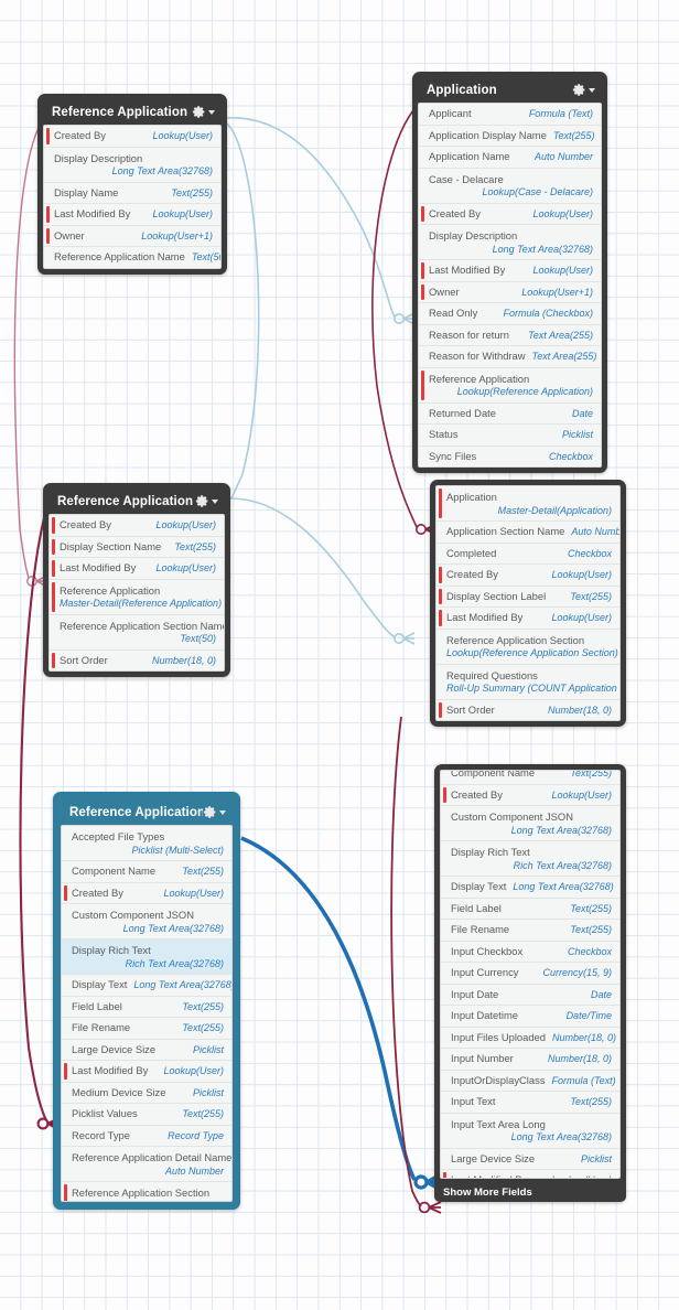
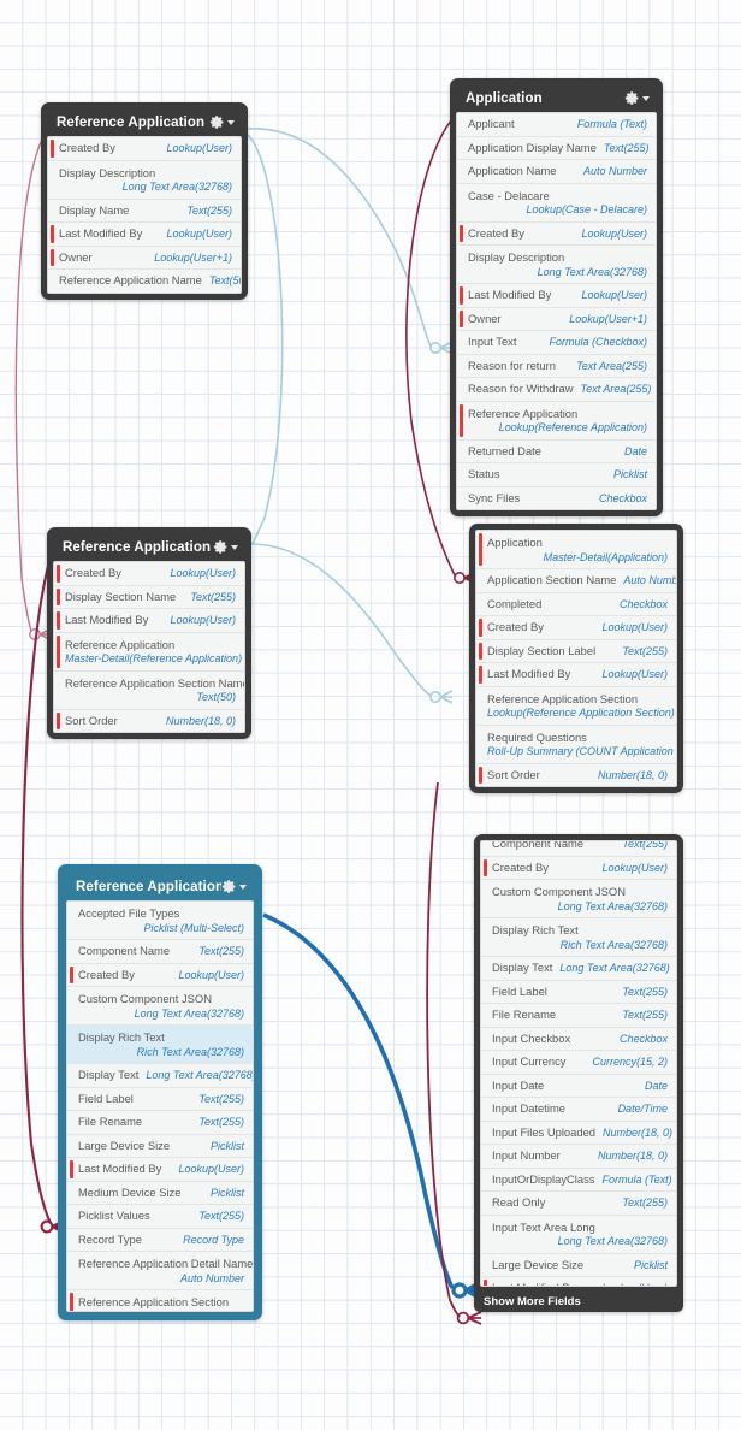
  Reference Application
  Created By
  Lookup(User)
  Display Description
  Long Text Area(32768)
  Display Name
  Text(255)
  Last Modified By
  Lookup(User)
  Owner
  Lookup(User+1)
  Reference Application Name
  Text(5
  Application
  Applicant
  Formula (Text)
  Application Display Name
  Text(255)
  Application Name
  Auto Number
  Case - Delacare
  Lookup(Case - Delacare)
  Created By
  Lookup(User)
  Display Description
  Long Text Area(32768)
  Last Modified By
  Lookup(User)
  Owner
  Lookup(User+1)
- Read Only
+ Input Text
  Formula (Checkbox)
  Reason for return
  Text Area(255)
  Reason for Withdraw
  Text Area(255)
  Reference Application
  Lookup(Reference Application)
  Returned Date
  Date
  Status
  Picklist
  Sync Files
  Checkbox
  Reference Application
  Created By
  Lookup(User)
  Display Section Name
  Text(255)
  Last Modified By
  Lookup(User)
  Reference Application
  Master-Detail(Reference Application)
  Reference Application Section Nam
  Text(50)
  Sort Order
  Number(18, 0)
  Application
  Master-Detail(Application)
  Application Section Name
  Auto Numb
  Completed
  Checkbox
  Created By
  Lookup(User)
  Display Section Label
  Text(255)
  Last Modified By
  Lookup(User)
  Reference Application Section
  Lookup(Reference Application Section)
  Required Questions
  Roll-Up Summary (COUNT Application
  Sort Order
  Number(18, 0)
  Reference Application
  Accepted File Types
  Picklist (Multi-Select)
  Component Name
  Text(255)
  Created By
  Lookup(User)
  Custom Component JSON
  Long Text Area(32768)
  Display Rich Text
  Rich Text Area(32768)
  Display Text
  Long Text Area(32768
  Field Label
  Text(255)
  File Rename
  Text(255)
  Large Device Size
  Picklist
  Last Modified By
  Lookup(User)
  Medium Device Size
  Picklist
  Picklist Values
  Text(255)
  Record Type
  Record Type
  Reference Application Detail Name
  Auto Number
  Reference Application Section
  Component Name
  Text(255)
  Created By
  Lookup(User)
  Custom Component JSON
  Long Text Area(32768)
  Display Rich Text
  Rich Text Area(32768)
  Display Text
  Long Text Area(32768)
  Field Label
  Text(255)
  File Rename
  Text(255)
  Input Checkbox
  Checkbox
  Input Currency
- Currency(15, 9)
+ Currency(15, 2)
  Input Date
  Date
  Input Datetime
  Date/Time
  Input Files Uploaded
  Number(18, 0)
  Input Number
  Number(18, 0)
  InputOrDisplayClass
  Formula (Text)
- Input Text
+ Read Only
  Text(255)
  Input Text Area Long
  Long Text Area(32768)
  Large Device Size
  Picklist
  Show More Fields
